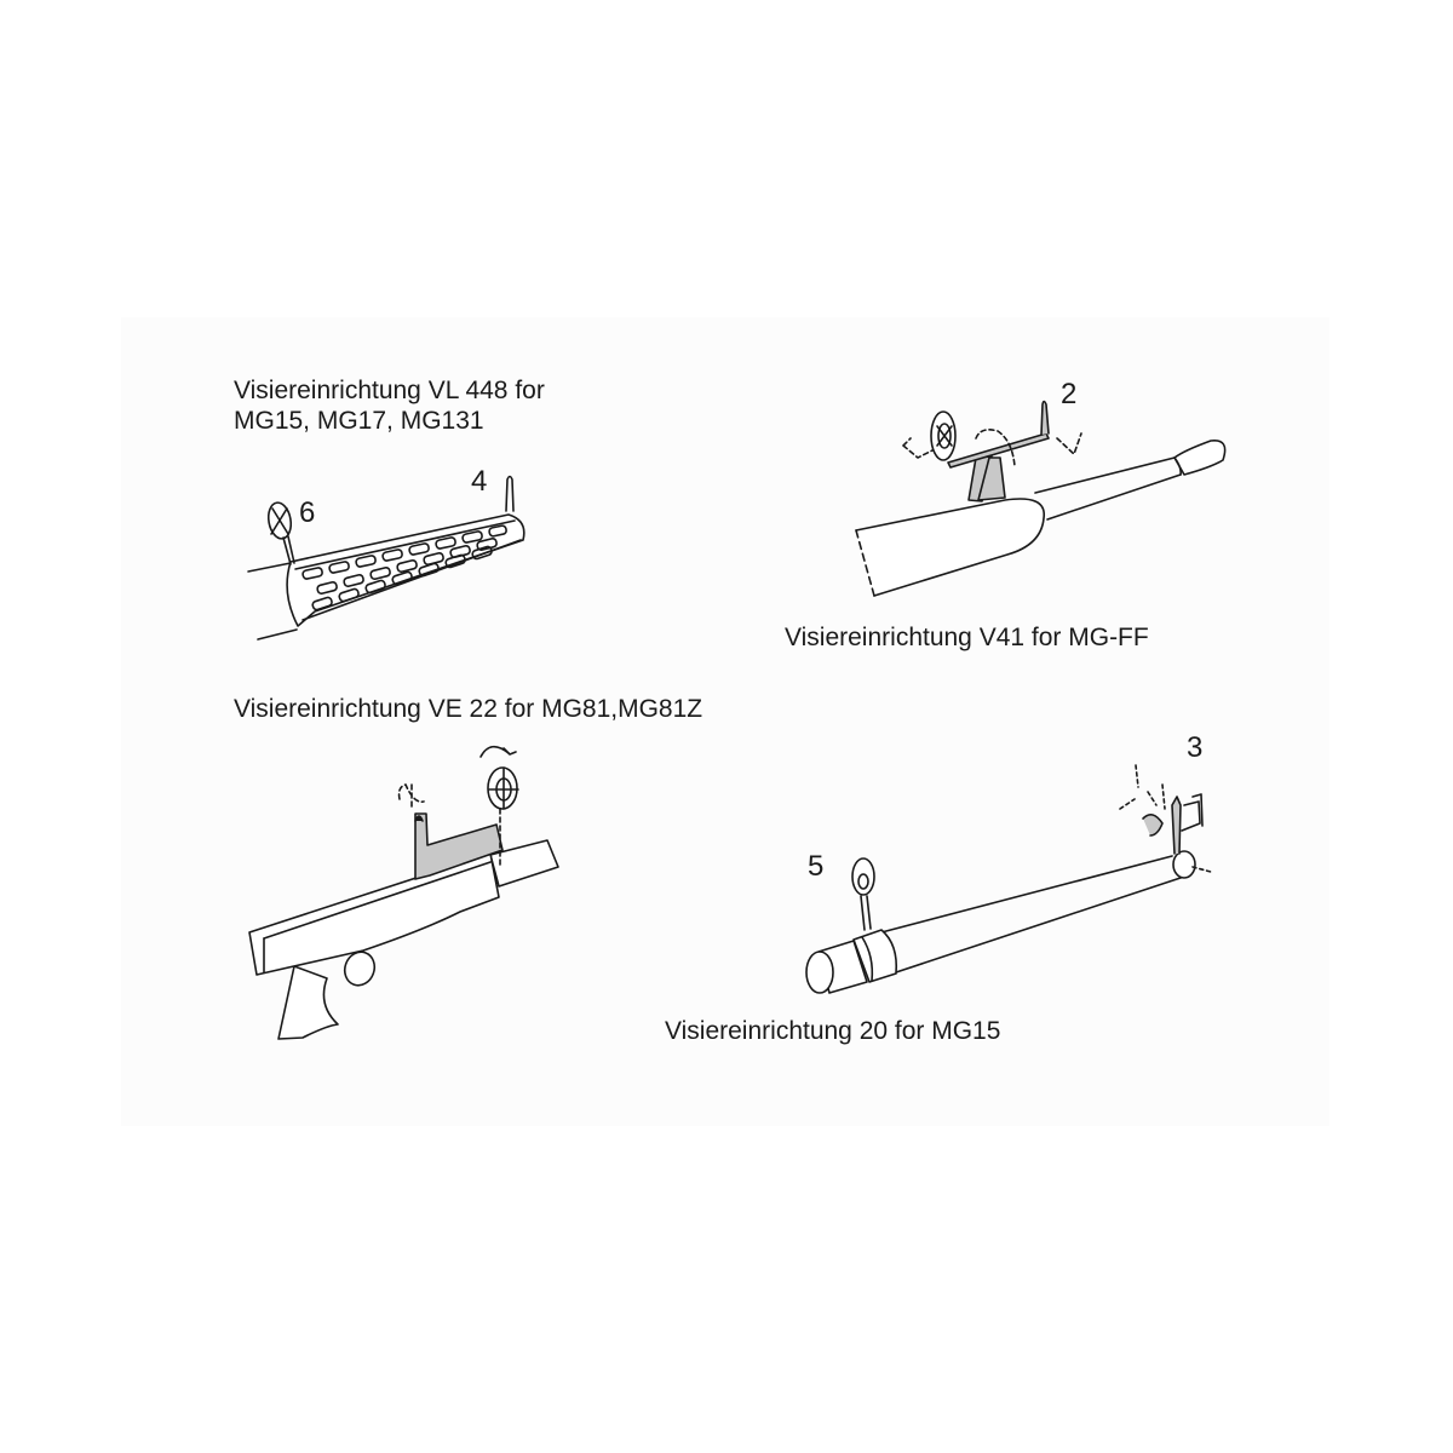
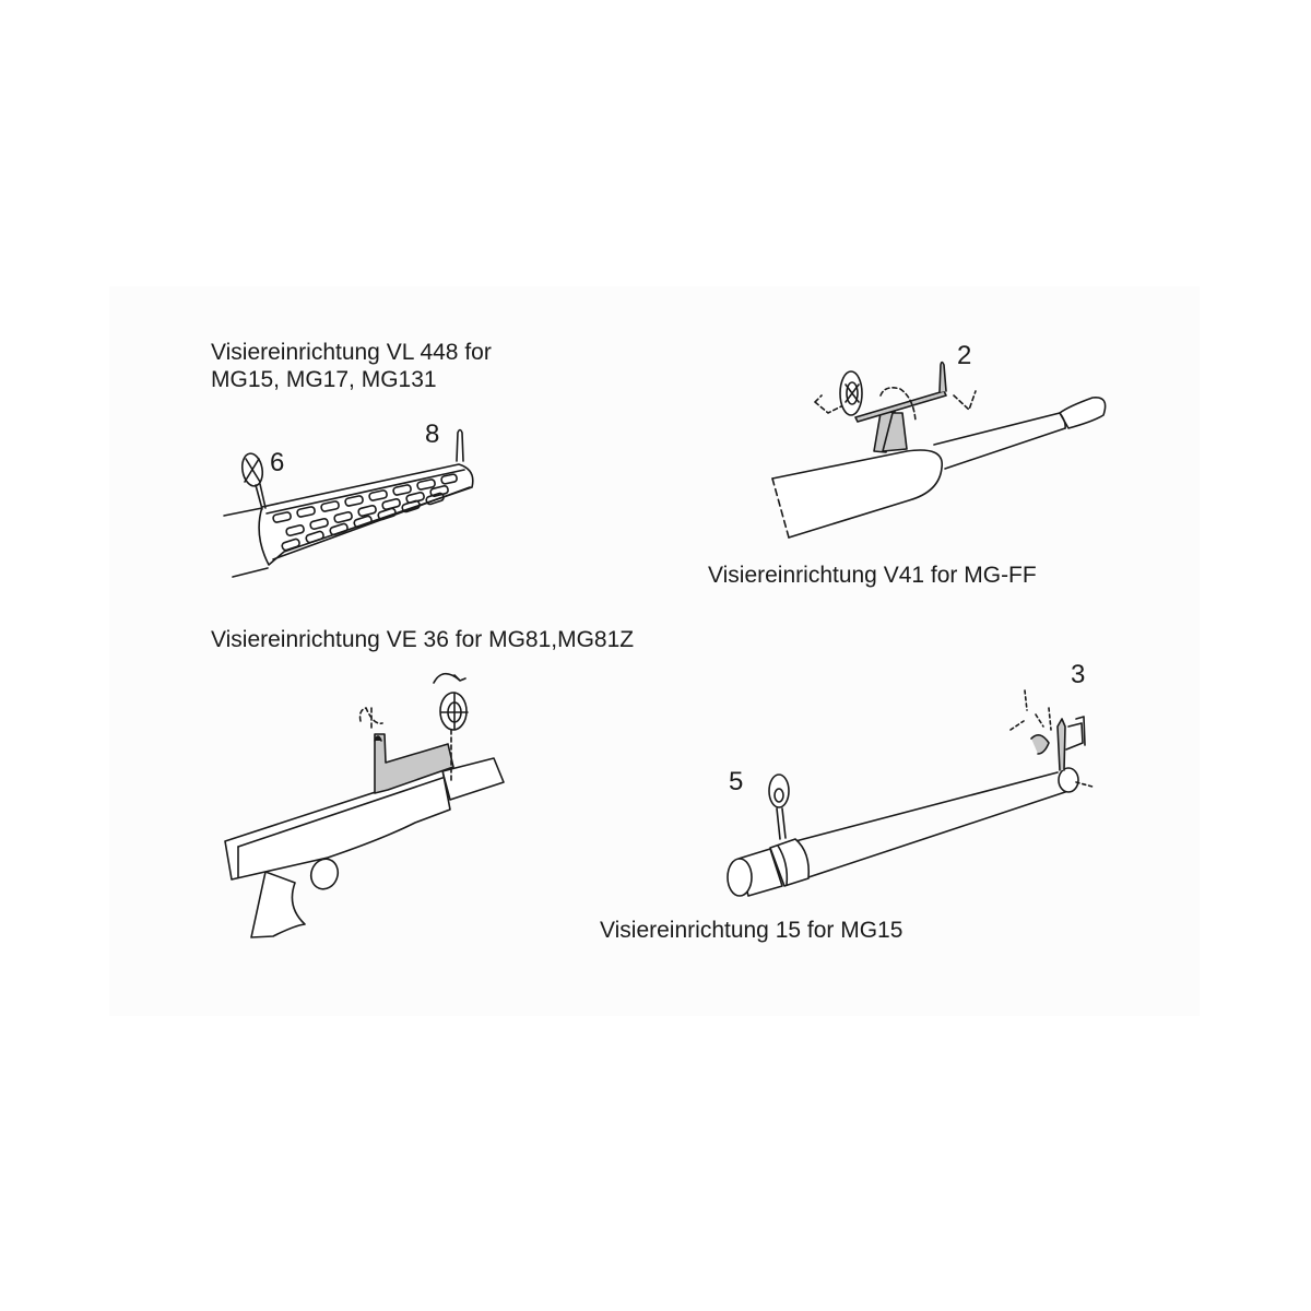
  Visiereinrichtung VL 448 for
  MG15, MG17, MG131
  6
- 4
+ 8
  2
  Visiereinrichtung V41 for MG-FF
- Visiereinrichtung VE 22 for MG81,MG81Z
+ Visiereinrichtung VE 36 for MG81,MG81Z
  5
  3
- Visiereinrichtung 20 for MG15
+ Visiereinrichtung 15 for MG15
